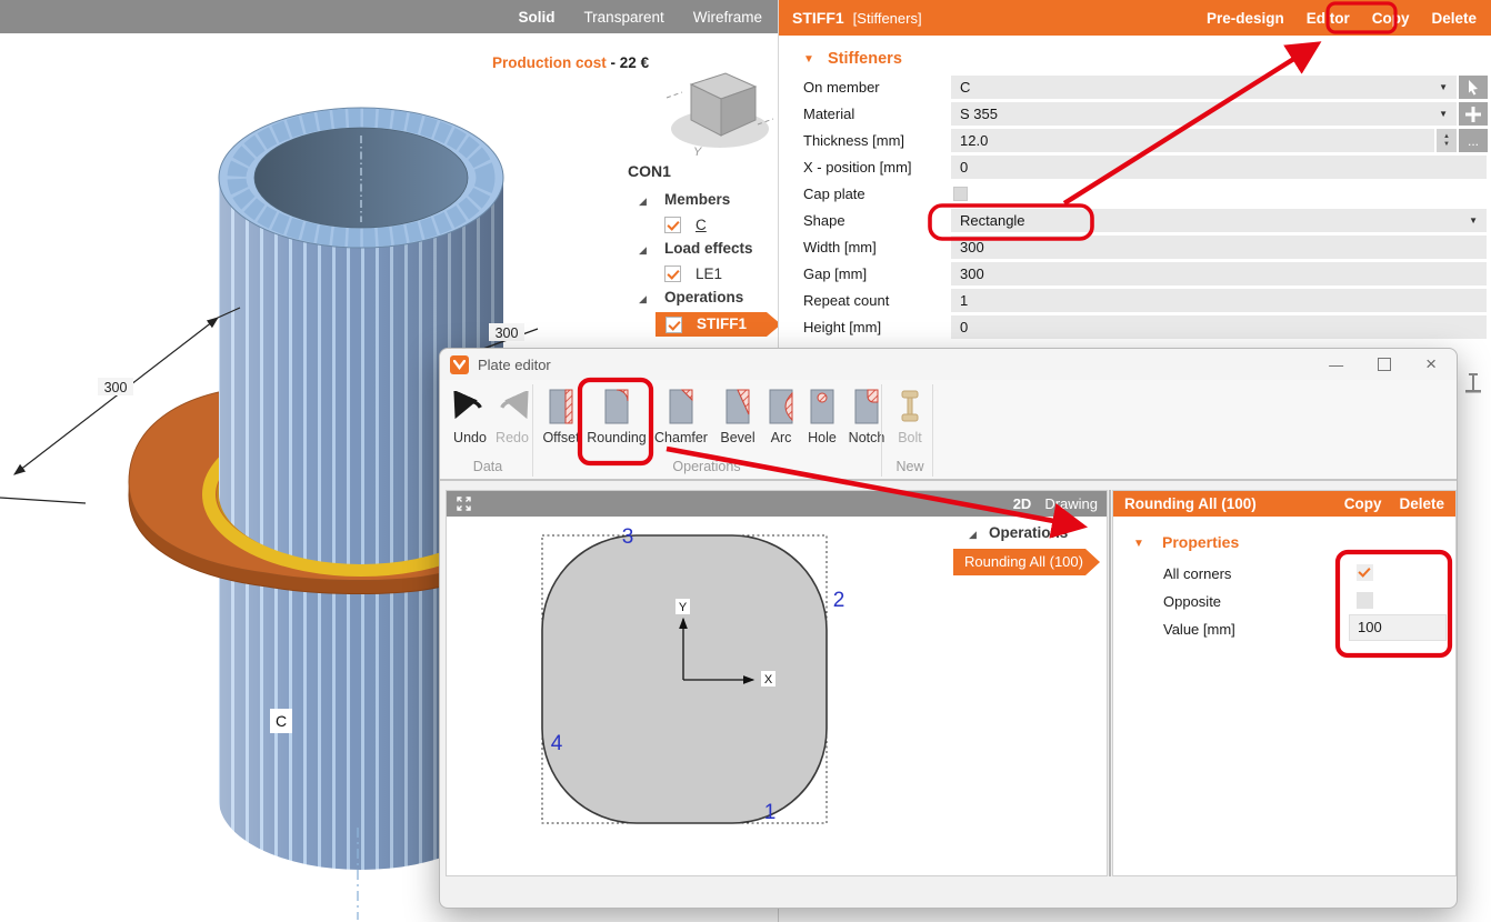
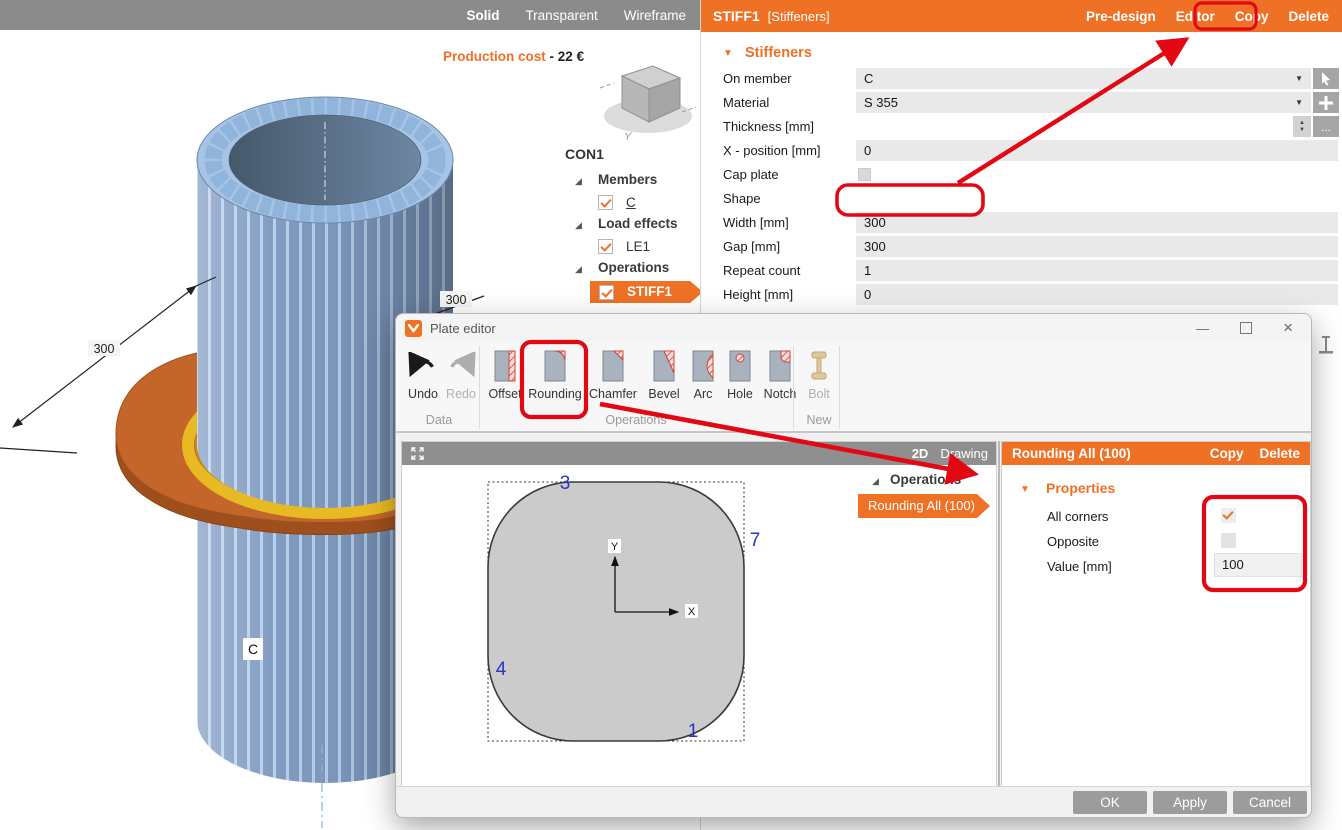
  Solid
  Transparent
  Wireframe
  Production cost - 22 €
  300
  300
  C
  Y
  CON1
  Members
  C
  Load effects
  LE1
  Operations
  STIFF1
  STIFF1
  [Stiffeners]
  Pre-design
  Edtor
  Coy
  Delete
  Stiffeners
  On member
  C
  Material
  S 355
  Thickness [mm]
- 12.0
  ...
  X - position [mm]
  0
  Cap plate
  Shape
- Rectangle
  Width [mm]
  300
  Gap [mm]
  300
  Repeat count
  1
  Height [mm]
  0
  Plate editor
  —
  ×
  Undo
  Redo
  Offset
  Rounding
  Chamfer
  Bevel
  Arc
  Hole
  Notc
  Bolt
  Data
  Operations
  New
  2D Drawing
  3
- 2
+ 7
  4
  1
  Y
  X
  Operations
  Rounding All (100)
  Rounding All (100)
  Copy
  Delete
  Properties
  All corners
  Opposite
  Value [mm]
  100
+ OK
+ Apply
+ Cancel
